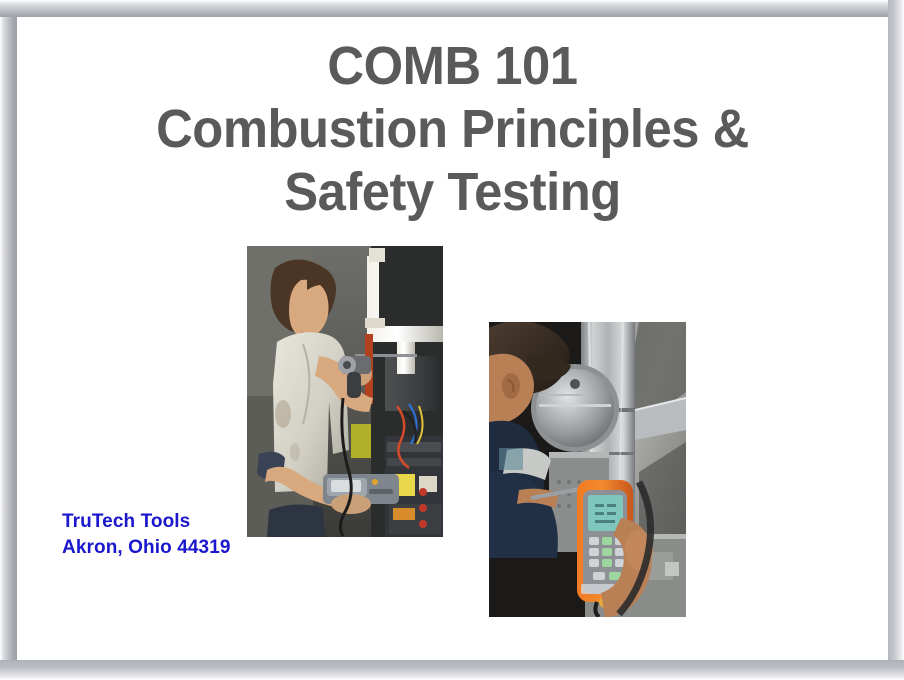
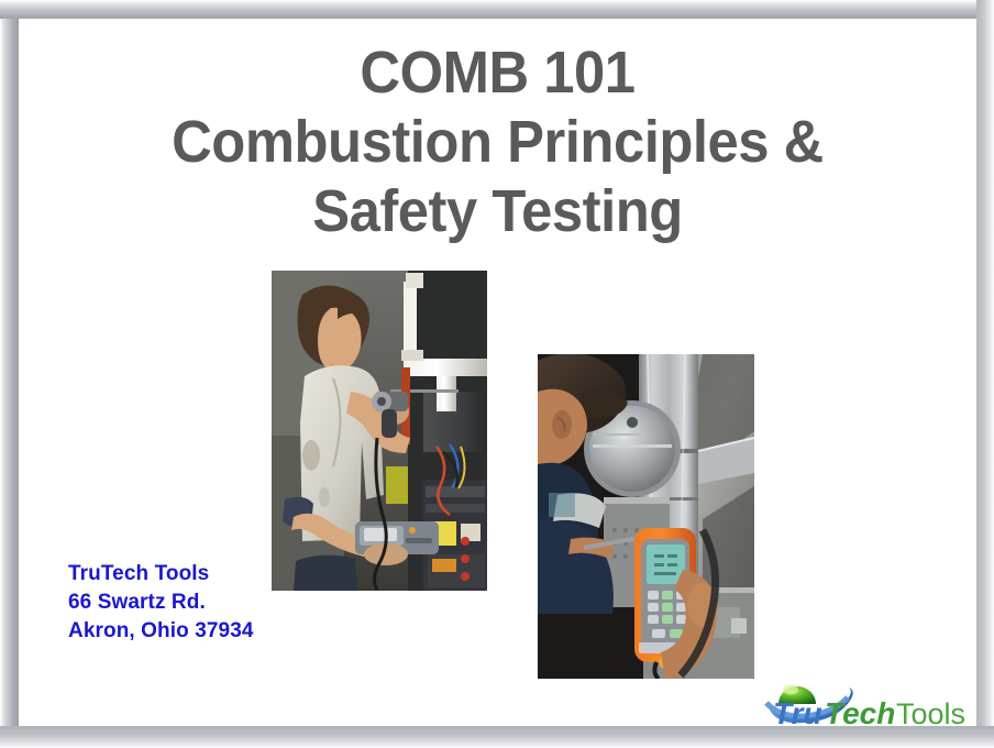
  COMB 101
  Combustion Principles &
  Safety Testing
  TruTech Tools
+ 66 Swartz Rd.
- Akron, Ohio 44319
+ Akron, Ohio 37934
+ Tru
+ Tech
+ Tools
